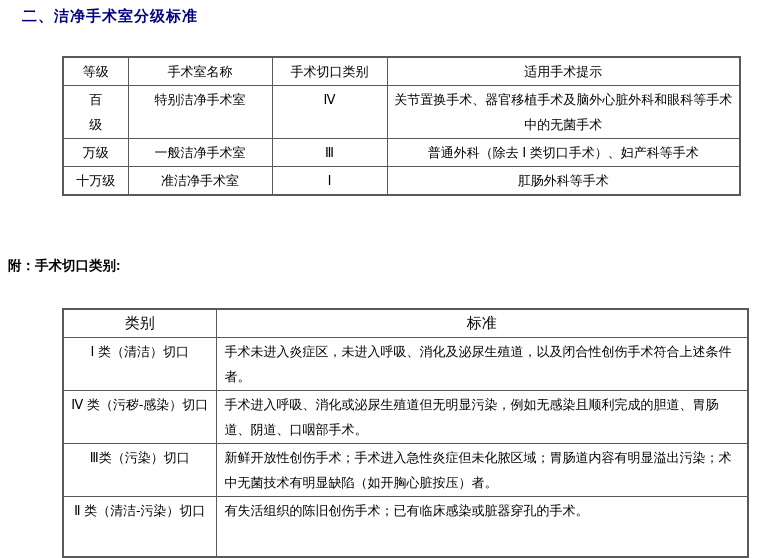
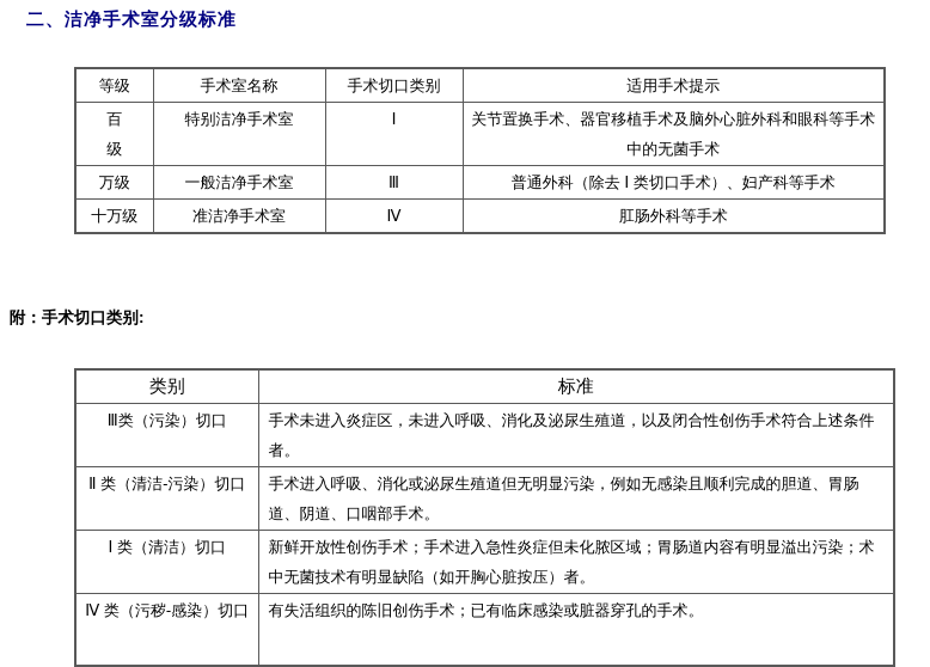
  二、洁净手术室分级标准
  等级	手术室名称	手术切口类别	适用手术提示
- 百 级	特别洁净手术室	Ⅳ	关节置换手术、器官移植手术及脑外心脏外科和眼科等手术中的无菌手术
+ 百 级	特别洁净手术室	Ⅰ	关节置换手术、器官移植手术及脑外心脏外科和眼科等手术中的无菌手术
  万级	一般洁净手术室	Ⅲ	普通外科（除去 Ⅰ 类切口手术）、妇产科等手术
- 十万级	准洁净手术室	Ⅰ	肛肠外科等手术
+ 十万级	准洁净手术室	Ⅳ	肛肠外科等手术
  附：手术切口类别:
  类别	标准
- Ⅰ 类（清洁）切口	手术未进入炎症区，未进入呼吸、消化及泌尿生殖道，以及闭合性创伤手术符合上述条件者。
+ Ⅲ类（污染）切口	手术未进入炎症区，未进入呼吸、消化及泌尿生殖道，以及闭合性创伤手术符合上述条件者。
- Ⅳ 类（污秽-感染）切口	手术进入呼吸、消化或泌尿生殖道但无明显污染，例如无感染且顺利完成的胆道、胃肠道、阴道、口咽部手术。
+ Ⅱ 类（清洁-污染）切口	手术进入呼吸、消化或泌尿生殖道但无明显污染，例如无感染且顺利完成的胆道、胃肠道、阴道、口咽部手术。
- Ⅲ类（污染）切口	新鲜开放性创伤手术；手术进入急性炎症但未化脓区域；胃肠道内容有明显溢出污染；术中无菌技术有明显缺陷（如开胸心脏按压）者。
+ Ⅰ 类（清洁）切口	新鲜开放性创伤手术；手术进入急性炎症但未化脓区域；胃肠道内容有明显溢出污染；术中无菌技术有明显缺陷（如开胸心脏按压）者。
- Ⅱ 类（清洁-污染）切口	有失活组织的陈旧创伤手术；已有临床感染或脏器穿孔的手术。
+ Ⅳ 类（污秽-感染）切口	有失活组织的陈旧创伤手术；已有临床感染或脏器穿孔的手术。
